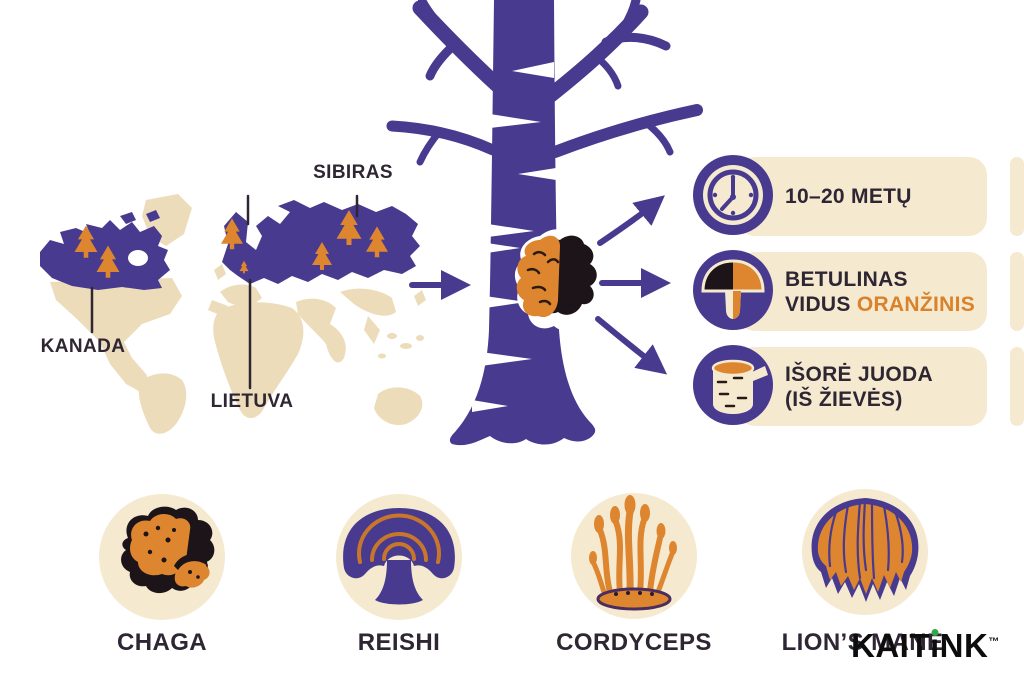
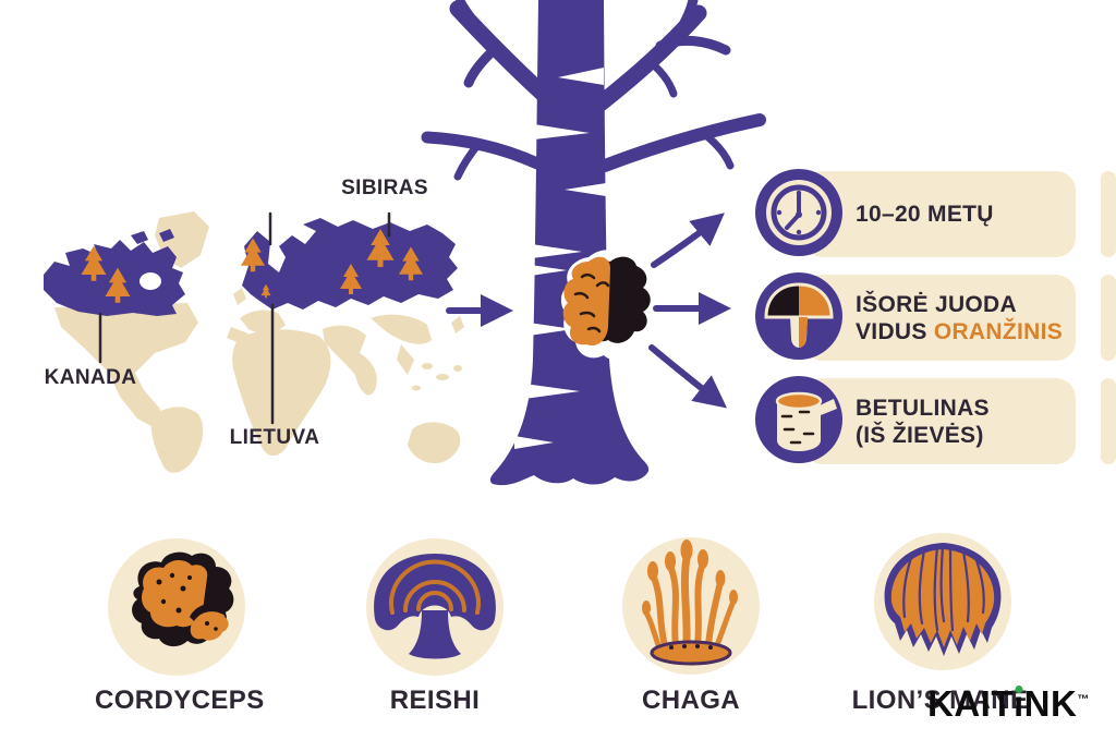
  SIBIRAS
  KANADA
  LIETUVA
  10–20 METŲ
- BETULINAS
+ IŠORĖ JUODA
  VIDUS ORANŽINIS
- IŠORĖ JUODA
+ BETULINAS
  (IŠ ŽIEVĖS)
- CHAGA
+ CORDYCEPS
  REISHI
- CORDYCEPS
+ CHAGA
  LION’S MAN
  KAITıNK™
